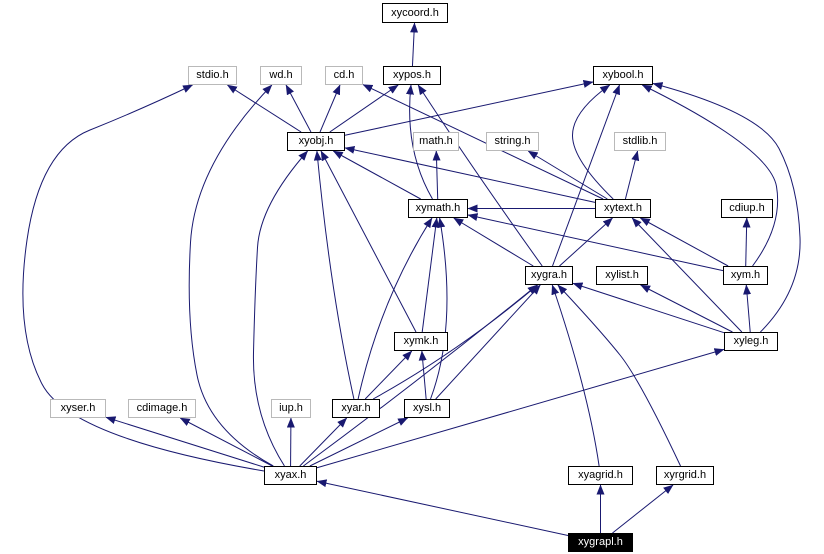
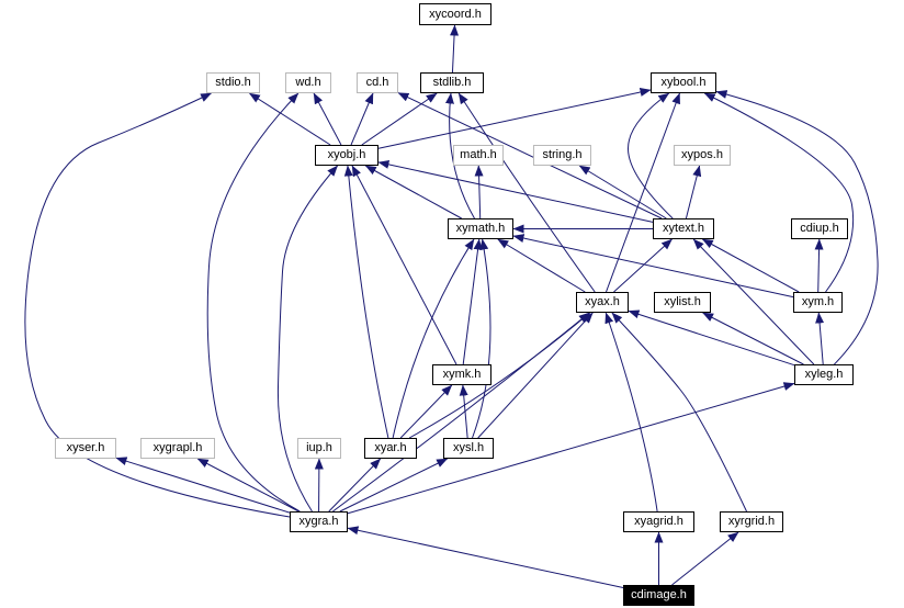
  xycoord.h
  stdio.h
  wd.h
  cd.h
- xypos.h
+ stdlib.h
  xybool.h
  xyobj.h
  math.h
  string.h
- stdlib.h
+ xypos.h
  xymath.h
  xytext.h
  cdiup.h
- xygra.h
+ xyax.h
  xylist.h
  xym.h
  xymk.h
  xyleg.h
  xyser.h
- cdimage.h
+ xygrapl.h
  iup.h
  xyar.h
  xysl.h
- xyax.h
+ xygra.h
  xyagrid.h
  xyrgrid.h
- xygrapl.h
+ cdimage.h
